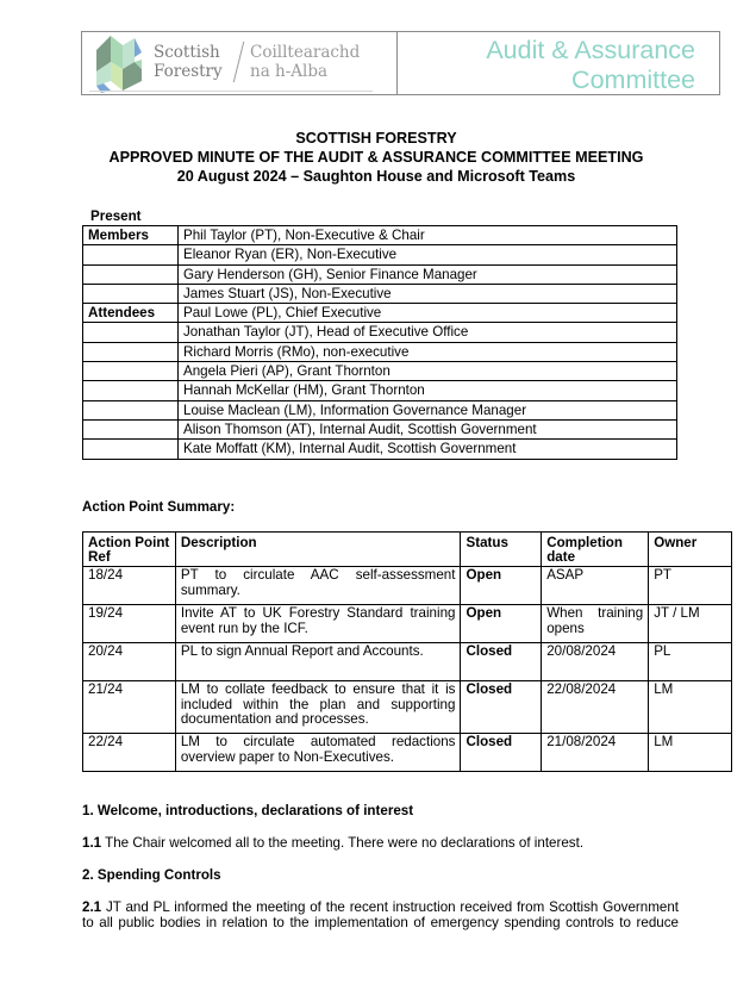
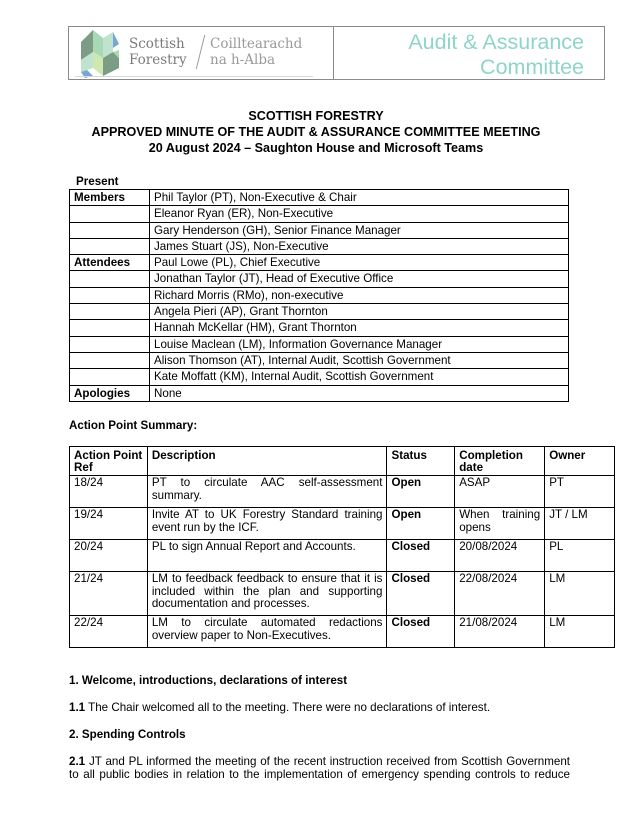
  Scottish
  Forestry
  Coilltearachd
  na h-Alba
  Audit & Assurance
  Committee
  SCOTTISH FORESTRY
  APPROVED MINUTE OF THE AUDIT & ASSURANCE COMMITTEE MEETING
  20 August 2024 – Saughton House and Microsoft Teams
  Present
  Members	Phil Taylor (PT), Non-Executive & Chair
  	Eleanor Ryan (ER), Non-Executive
  	Gary Henderson (GH), Senior Finance Manager
  	James Stuart (JS), Non-Executive
  Attendees	Paul Lowe (PL), Chief Executive
  	Jonathan Taylor (JT), Head of Executive Office
  	Richard Morris (RMo), non-executive
  	Angela Pieri (AP), Grant Thornton
  	Hannah McKellar (HM), Grant Thornton
  	Louise Maclean (LM), Information Governance Manager
  	Alison Thomson (AT), Internal Audit, Scottish Government
  	Kate Moffatt (KM), Internal Audit, Scottish Government
+ Apologies	None
  Action Point Summary:
  Action Point Ref	Description	Status	Completion date	Owner
  18/24	PT to circulate AAC self-assessment summary.	Open	ASAP	PT
  19/24	Invite AT to UK Forestry Standard training event run by the ICF.	Open	When training opens	JT / LM
  20/24	PL to sign Annual Report and Accounts.	Closed	20/08/2024	PL
- 21/24	LM to collate feedback to ensure that it is included within the plan and supporting documentation and processes.	Closed	22/08/2024	LM
+ 21/24	LM to feedback feedback to ensure that it is included within the plan and supporting documentation and processes.	Closed	22/08/2024	LM
  22/24	LM to circulate automated redactions overview paper to Non-Executives.	Closed	21/08/2024	LM
  1. Welcome, introductions, declarations of interest
  1.1 The Chair welcomed all to the meeting. There were no declarations of interest.
  2. Spending Controls
  2.1 JT and PL informed the meeting of the recent instruction received from Scottish Government
  to all public bodies in relation to the implementation of emergency spending controls to reduce
